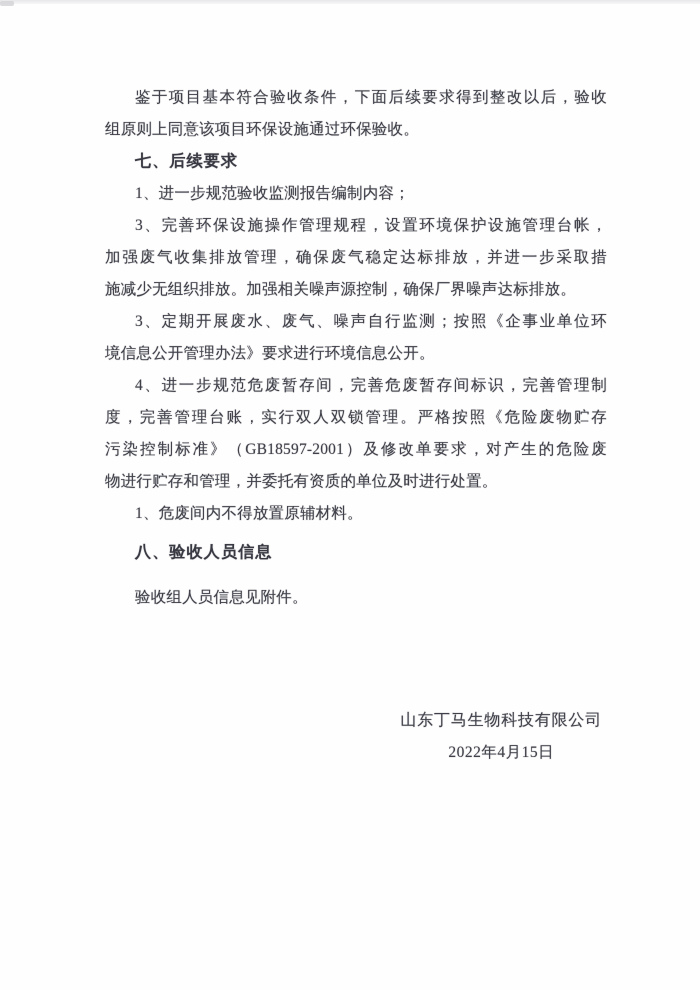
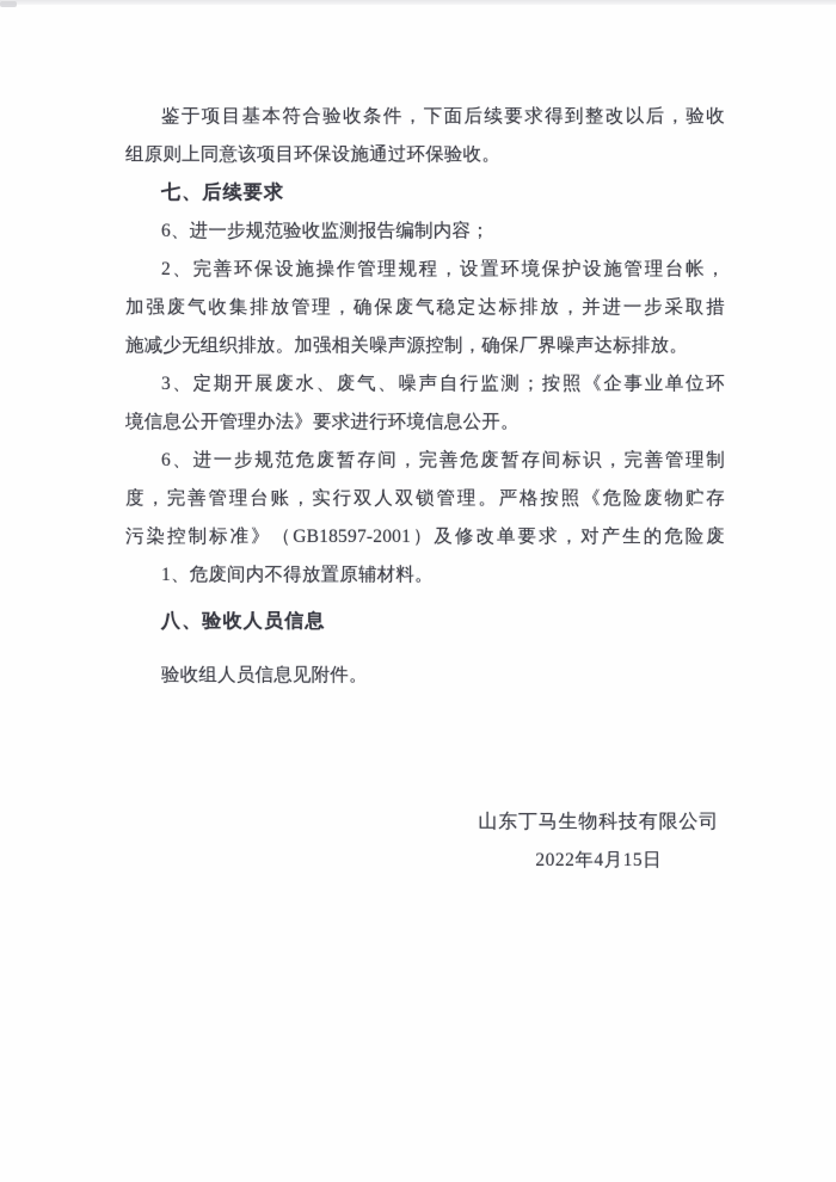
  鉴于项目基本符合验收条件，下面后续要求得到整改以后，验收
  组原则上同意该项目环保设施通过环保验收。
  七、后续要求
- 1、进一步规范验收监测报告编制内容；
+ 6、进一步规范验收监测报告编制内容；
- 3、完善环保设施操作管理规程，设置环境保护设施管理台帐，
+ 2、完善环保设施操作管理规程，设置环境保护设施管理台帐，
  加强废气收集排放管理，确保废气稳定达标排放，并进一步采取措
  施减少无组织排放。加强相关噪声源控制，确保厂界噪声达标排放。
  3、定期开展废水、废气、噪声自行监测；按照《企事业单位环
  境信息公开管理办法》要求进行环境信息公开。
- 4、进一步规范危废暂存间，完善危废暂存间标识，完善管理制
+ 6、进一步规范危废暂存间，完善危废暂存间标识，完善管理制
  度，完善管理台账，实行双人双锁管理。严格按照《危险废物贮存
  污染控制标准》（GB18597-2001）及修改单要求，对产生的危险废
- 物进行贮存和管理，并委托有资质的单位及时进行处置。
  1、危废间内不得放置原辅材料。
  八、验收人员信息
  验收组人员信息见附件。
  山东丁马生物科技有限公司
  2022年4月15日
